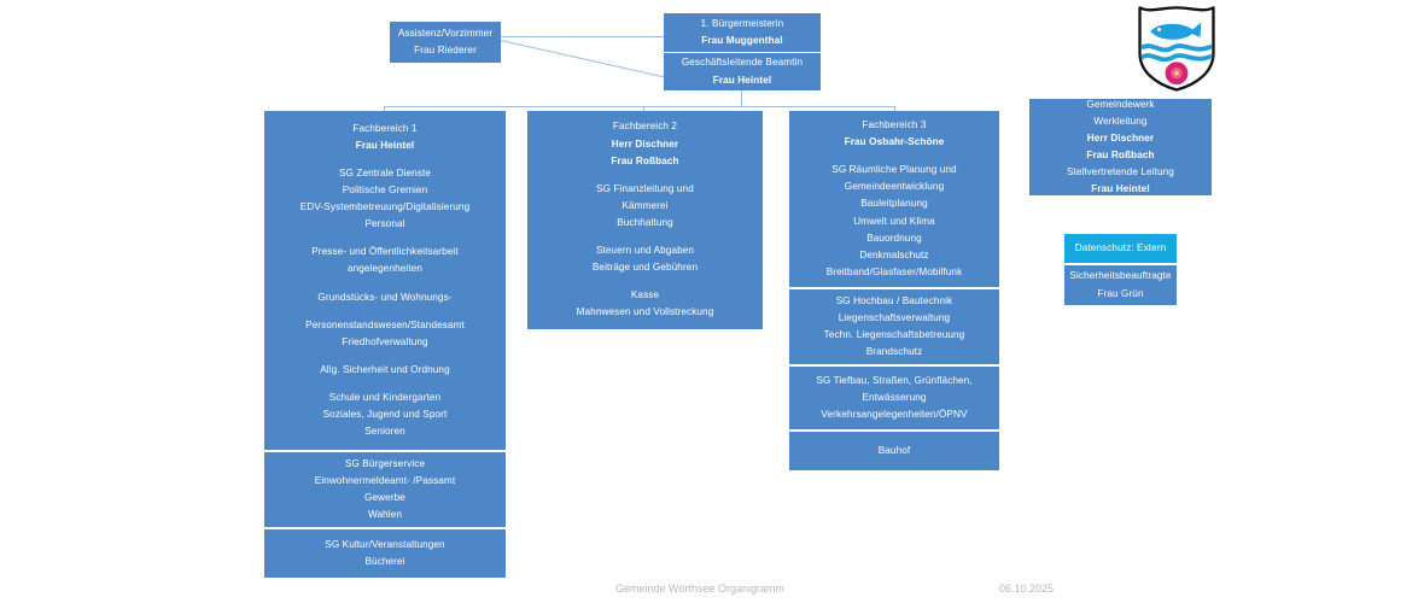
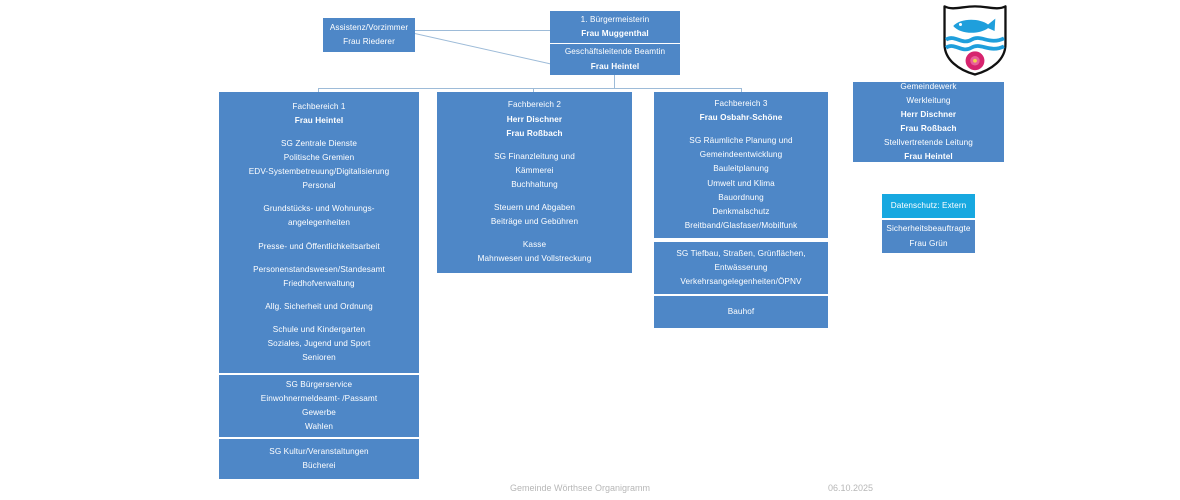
  1. Bürgermeisterin
  Frau Muggenthal
  Geschäftsleitende Beamtin
  Frau Heintel
  Assistenz/Vorzimmer
  Frau Riederer
  Fachbereich 1
  Frau Heintel
  SG Zentrale Dienste
  Politische Gremien
  EDV-Systembetreuung/Digitalisierung
  Personal
- Presse- und Öffentlichkeitsarbeit
+ Grundstücks- und Wohnungs-
  angelegenheiten
- Grundstücks- und Wohnungs-
+ Presse- und Öffentlichkeitsarbeit
  Personenstandswesen/Standesamt
  Friedhofverwaltung
  Allg. Sicherheit und Ordnung
  Schule und Kindergarten
  Soziales, Jugend und Sport
  Senioren
  SG Bürgerservice
  Einwohnermeldeamt- /Passamt
  Gewerbe
  Wahlen
  SG Kultur/Veranstaltungen
  Bücherei
  Fachbereich 2
  Herr Dischner
  Frau Roßbach
  SG Finanzleitung und
  Kämmerei
  Buchhaltung
  Steuern und Abgaben
  Beiträge und Gebühren
  Kasse
  Mahnwesen und Vollstreckung
  Fachbereich 3
  Frau Osbahr-Schöne
  SG Räumliche Planung und
  Gemeindeentwicklung
  Bauleitplanung
  Umwelt und Klima
  Bauordnung
  Denkmalschutz
  Breitband/Glasfaser/Mobilfunk
- SG Hochbau / Bautechnik
- Liegenschaftsverwaltung
- Techn. Liegenschaftsbetreuung
- Brandschutz
  SG Tiefbau, Straßen, Grünflächen,
  Entwässerung
  Verkehrsangelegenheiten/ÖPNV
  Bauhof
  Gemeindewerk
  Werkleitung
  Herr Dischner
  Frau Roßbach
  Stellvertretende Leitung
  Frau Heintel
  Datenschutz: Extern
  Sicherheitsbeauftragte
  Frau Grün
  Gemeinde Wörthsee Organigramm
  06.10.2025
